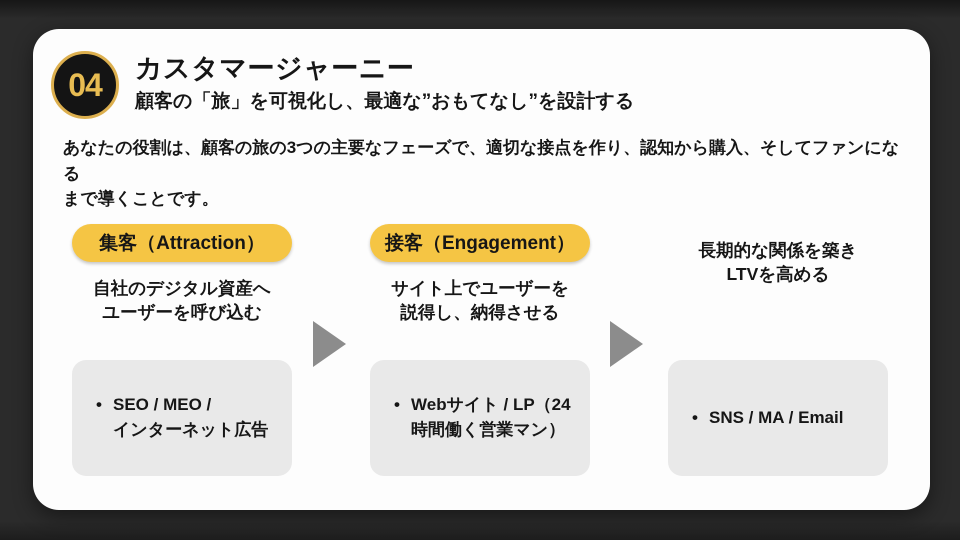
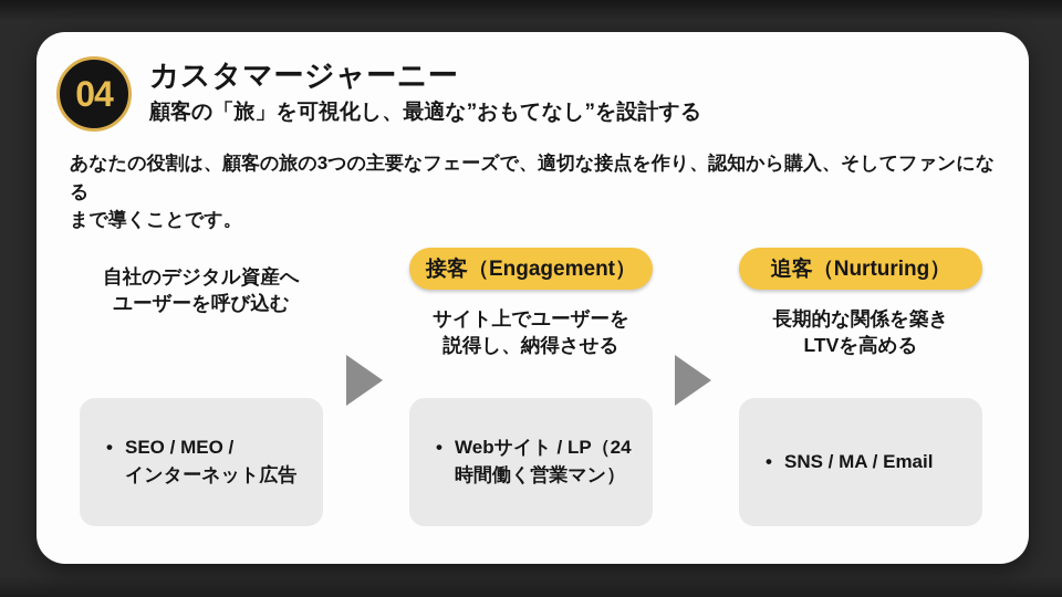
  04
  カスタマージャーニー
  顧客の「旅」を可視化し、最適な”おもてなし”を設計する
  あなたの役割は、顧客の旅の3つの主要なフェーズで、適切な接点を作り、認知から購入、そしてファンになる
  まで導くことです。
- 集客（Attraction）
  自社のデジタル資産へ
  ユーザーを呼び込む
  •
  SEO / MEO /
  インターネット広告
  接客（Engagement）
  サイト上でユーザーを
  説得し、納得させる
  •
  Webサイト / LP（24
  時間働く営業マン）
+ 追客（Nurturing）
  長期的な関係を築き
  LTVを高める
  •
  SNS / MA / Email
